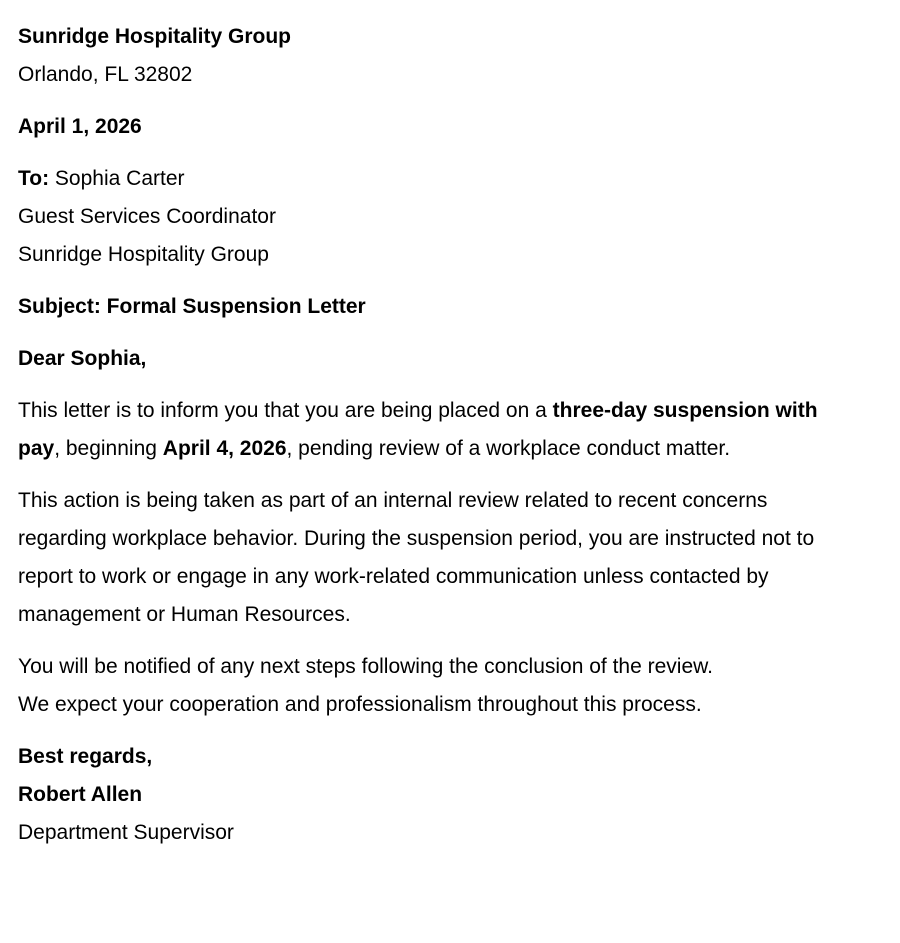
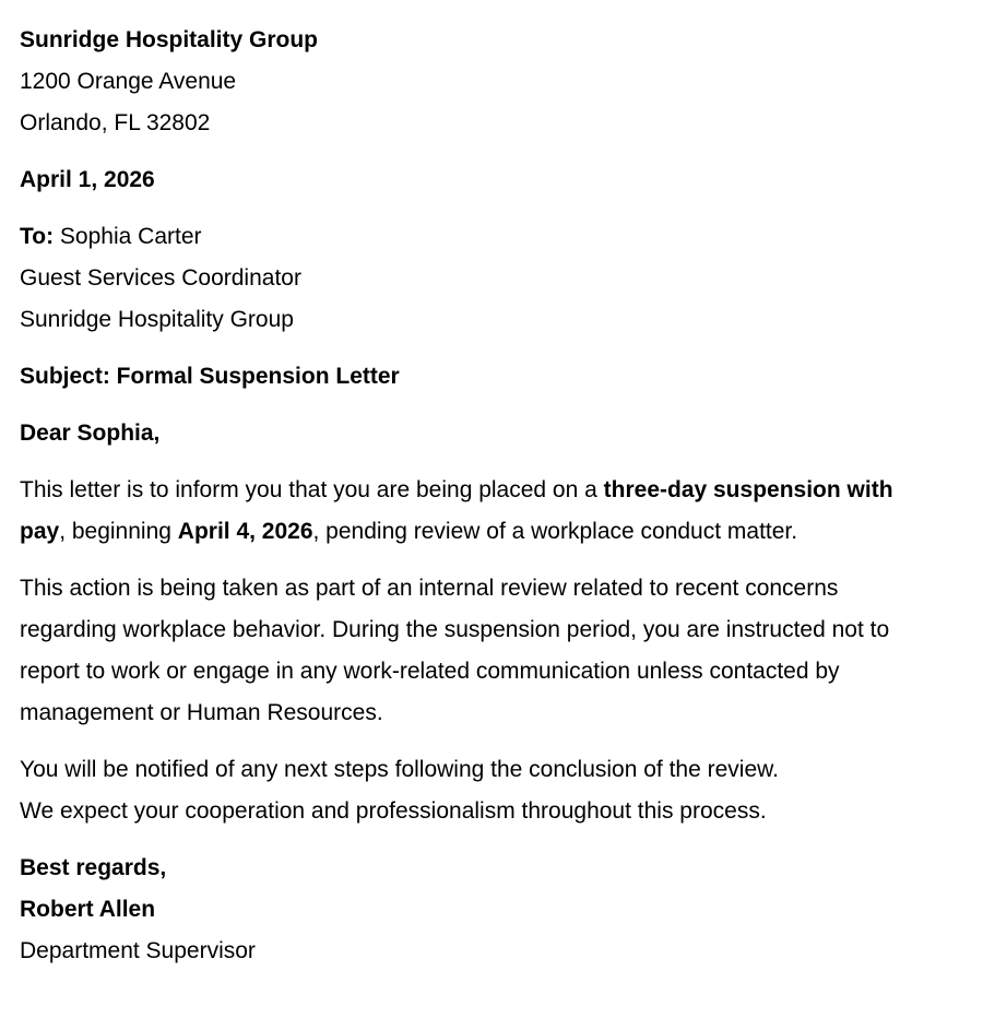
  Sunridge Hospitality Group
+ 1200 Orange Avenue
  Orlando, FL 32802
  April 1, 2026
  To: Sophia Carter
  Guest Services Coordinator
  Sunridge Hospitality Group
  Subject: Formal Suspension Letter
  Dear Sophia,
  This letter is to inform you that you are being placed on a three-day suspension with pay, beginning April 4, 2026, pending review of a workplace conduct matter.
  This action is being taken as part of an internal review related to recent concerns regarding workplace behavior. During the suspension period, you are instructed not to report to work or engage in any work-related communication unless contacted by management or Human Resources.
  You will be notified of any next steps following the conclusion of the review.
  We expect your cooperation and professionalism throughout this process.
  Best regards,
  Robert Allen
  Department Supervisor
